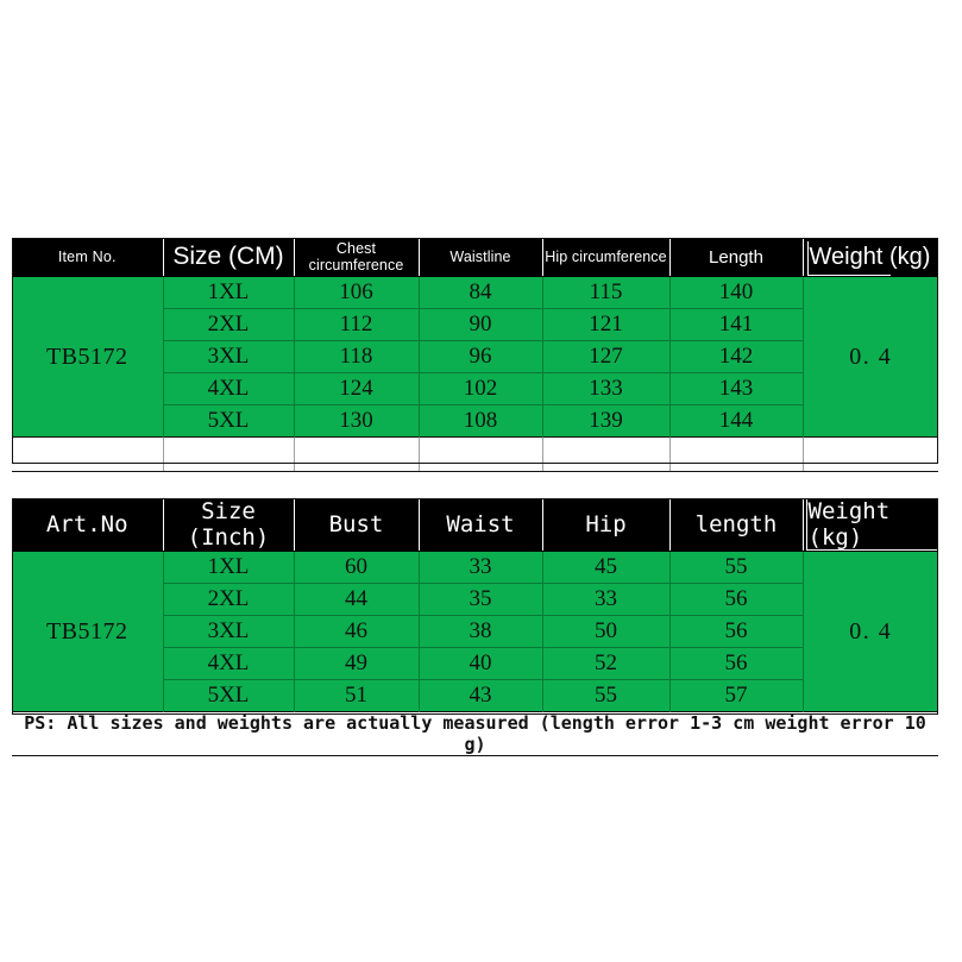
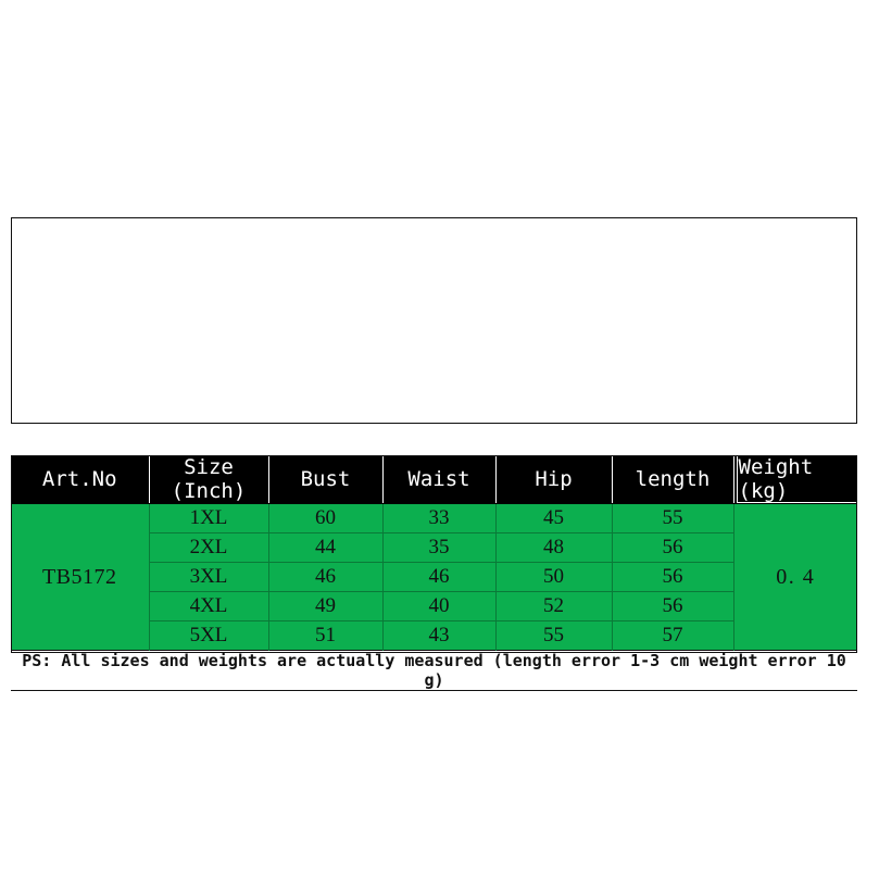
- Item No.	Size (CM)	Chest circumference	Waistline	Hip circumference	Length	Weight (kg)
- TB5172	1XL	106	84	115	140	0. 4
- 2XL	112	90	121	141
- 3XL	118	96	127	142
- 4XL	124	102	133	143
- 5XL	130	108	139	144
  Art.No	Size (Inch)	Bust	Waist	Hip	length	Weight (kg)
  TB5172	1XL	60	33	45	55	0. 4
- 2XL	44	35	33	56
+ 2XL	44	35	48	56
- 3XL	46	38	50	56
+ 3XL	46	46	50	56
  4XL	49	40	52	56
  5XL	51	43	55	57
  PS: All sizes and weights are actually measured (length error 1-3 cm weight error 10 g)
